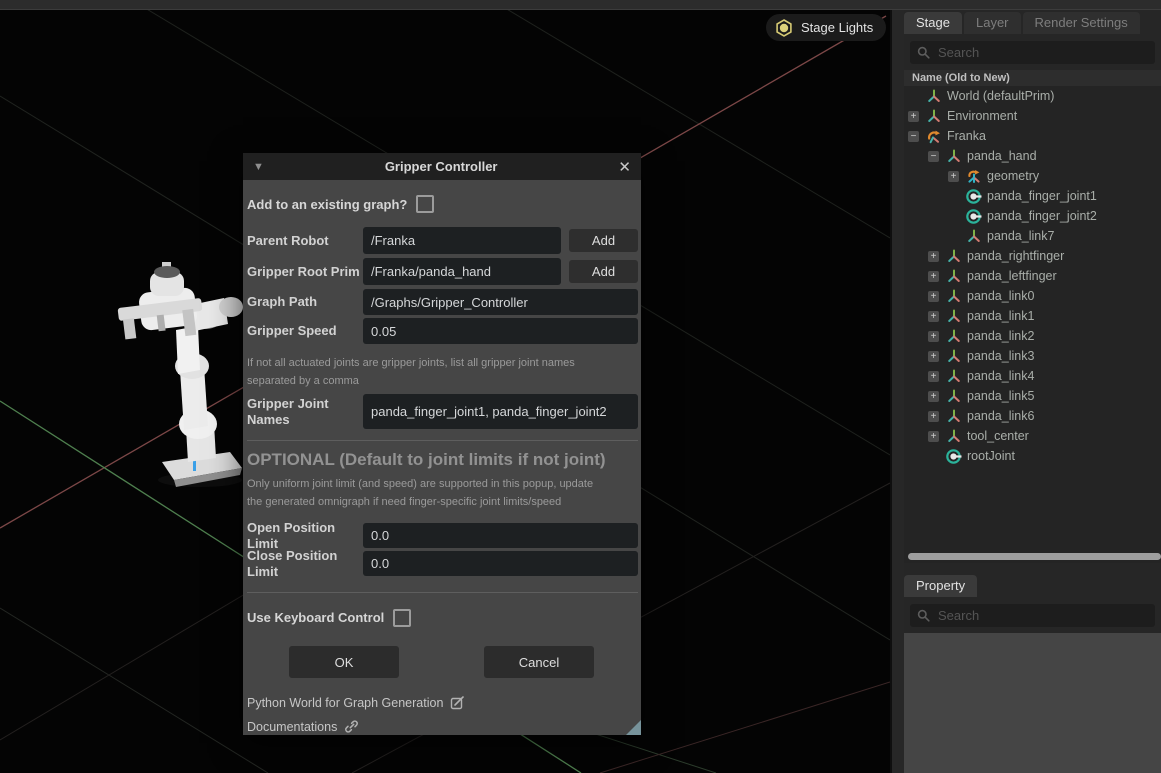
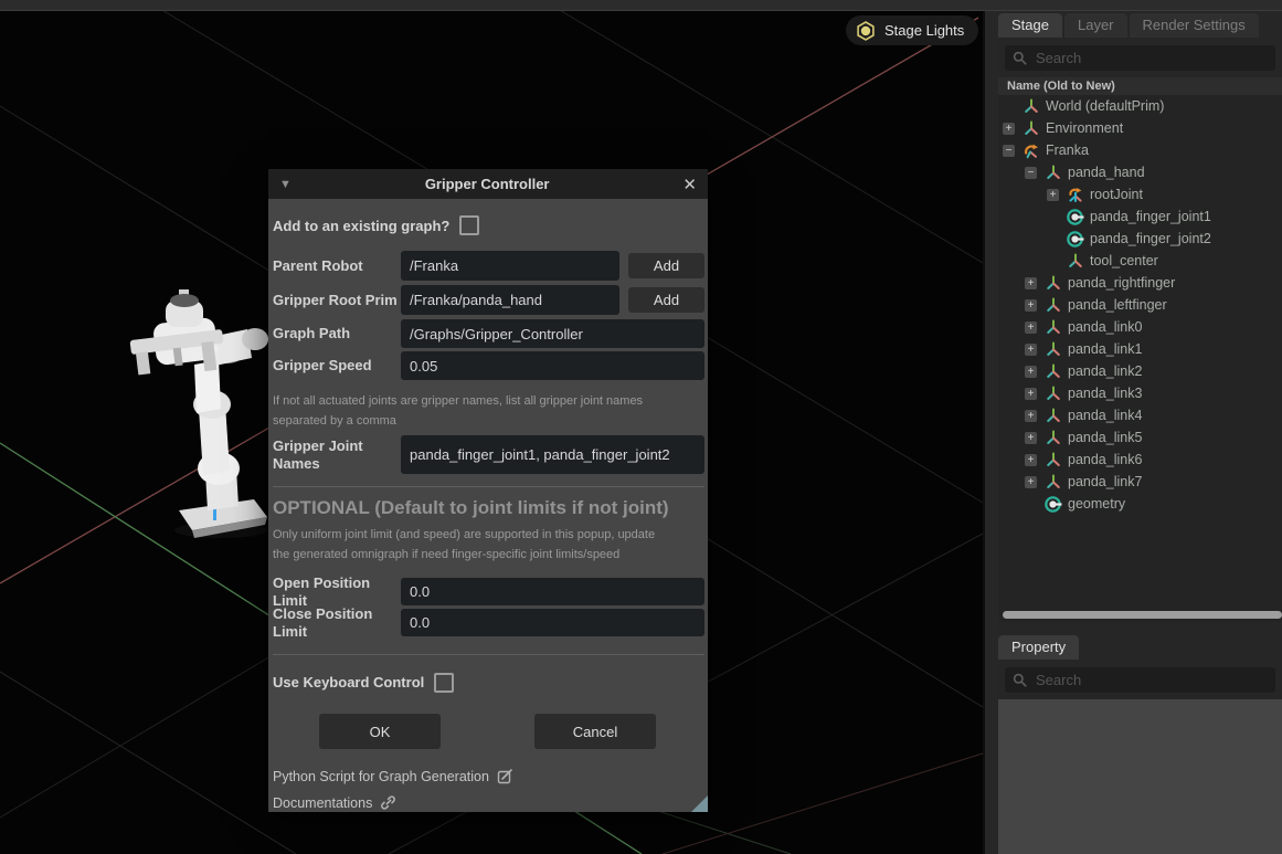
  Stage Lights
  ▼
  Gripper Controller
  ✕
  Add to an existing graph?
  Parent Robot
  /Franka
  Add
  Gripper Root Prim
  /Franka/panda_hand
  Add
  Graph Path
  /Graphs/Gripper_Controller
  Gripper Speed
  0.05
- If not all actuated joints are gripper joints, list all gripper joint names separated by a comma
+ If not all actuated joints are gripper names, list all gripper joint names separated by a comma
  Gripper Joint Names
  panda_finger_joint1, panda_finger_joint2
  OPTIONAL (Default to joint limits if not joint)
  Only uniform joint limit (and speed) are supported in this popup, update the generated omnigraph if need finger-specific joint limits/speed
  Open Position Limit
  0.0
  Close Position Limit
  0.0
  Use Keyboard Control
  OK
  Cancel
- Python World for Graph Generation
+ Python Script for Graph Generation
  Documentations
  Stage
  Layer
  Render Settings
  Search
  Name (Old to New)
  World (defaultPrim)
  +
  Environment
  −
  Franka
  −
  panda_hand
  +
- geometry
+ rootJoint
  panda_finger_joint1
  panda_finger_joint2
- panda_link7
+ tool_center
  +
  panda_rightfinger
  +
  panda_leftfinger
  +
  panda_link0
  +
  panda_link1
  +
  panda_link2
  +
  panda_link3
  +
  panda_link4
  +
  panda_link5
  +
  panda_link6
  +
- tool_center
+ panda_link7
- rootJoint
+ geometry
  Property
  Search
